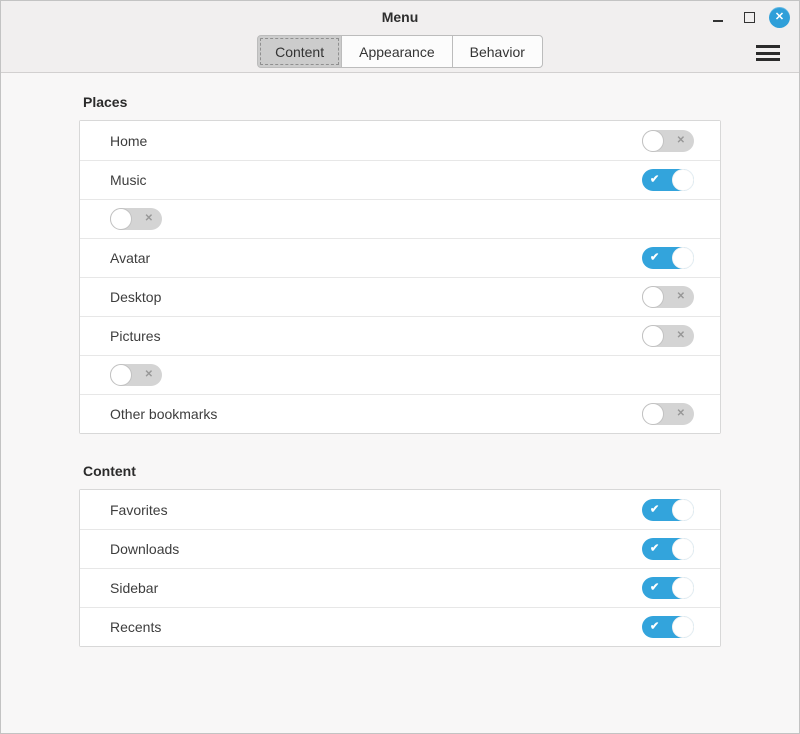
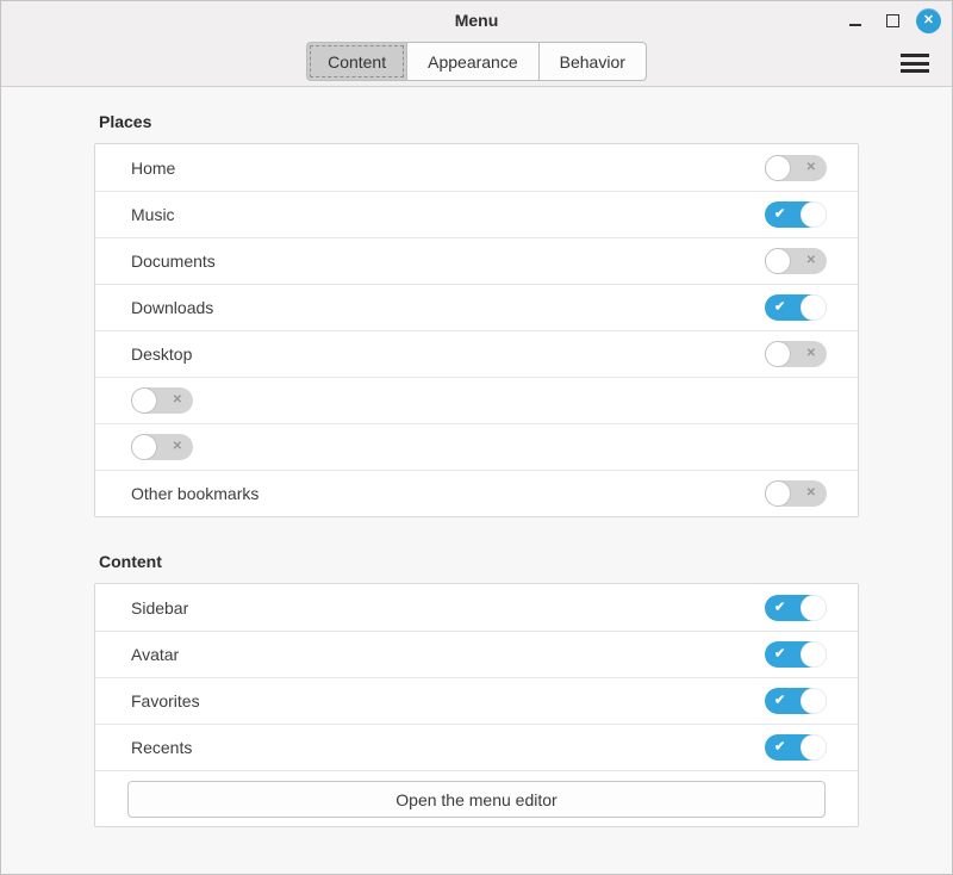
  Menu
  ✕
  Content
  Appearance
  Behavior
  Places
  Home
  ✕
  Music
  ✔
+ Documents
  ✕
- Avatar
+ Downloads
  ✔
  Desktop
  ✕
- Pictures
  ✕
  ✕
  Other bookmarks
  ✕
  Content
- Favorites
+ Sidebar
  ✔
- Downloads
+ Avatar
  ✔
- Sidebar
+ Favorites
  ✔
  Recents
  ✔
+ Open the menu editor
